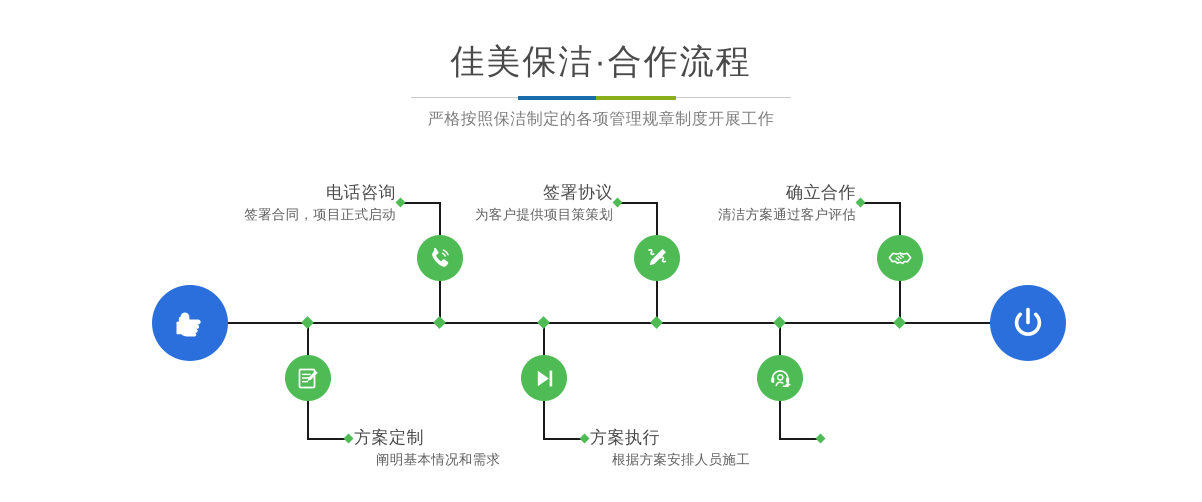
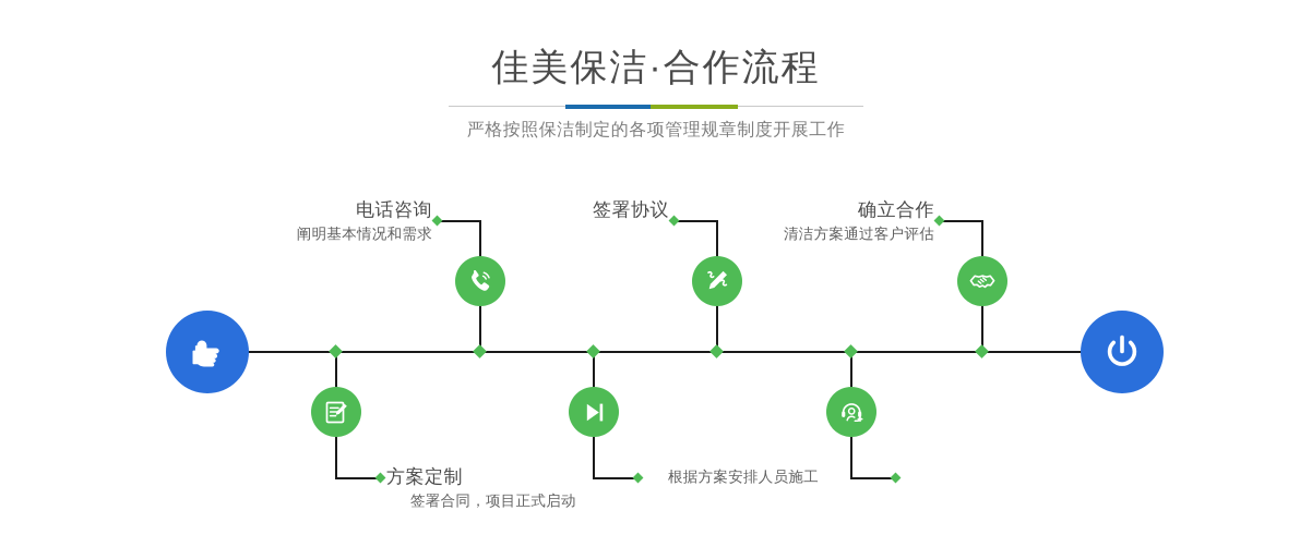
  佳美保洁·合作流程
  严格按照保洁制定的各项管理规章制度开展工作
  电话咨询
- 签署合同，项目正式启动
+ 阐明基本情况和需求
  方案定制
- 阐明基本情况和需求
+ 签署合同，项目正式启动
  签署协议
- 为客户提供项目策策划
- 方案执行
  根据方案安排人员施工
  确立合作
  清洁方案通过客户评估
